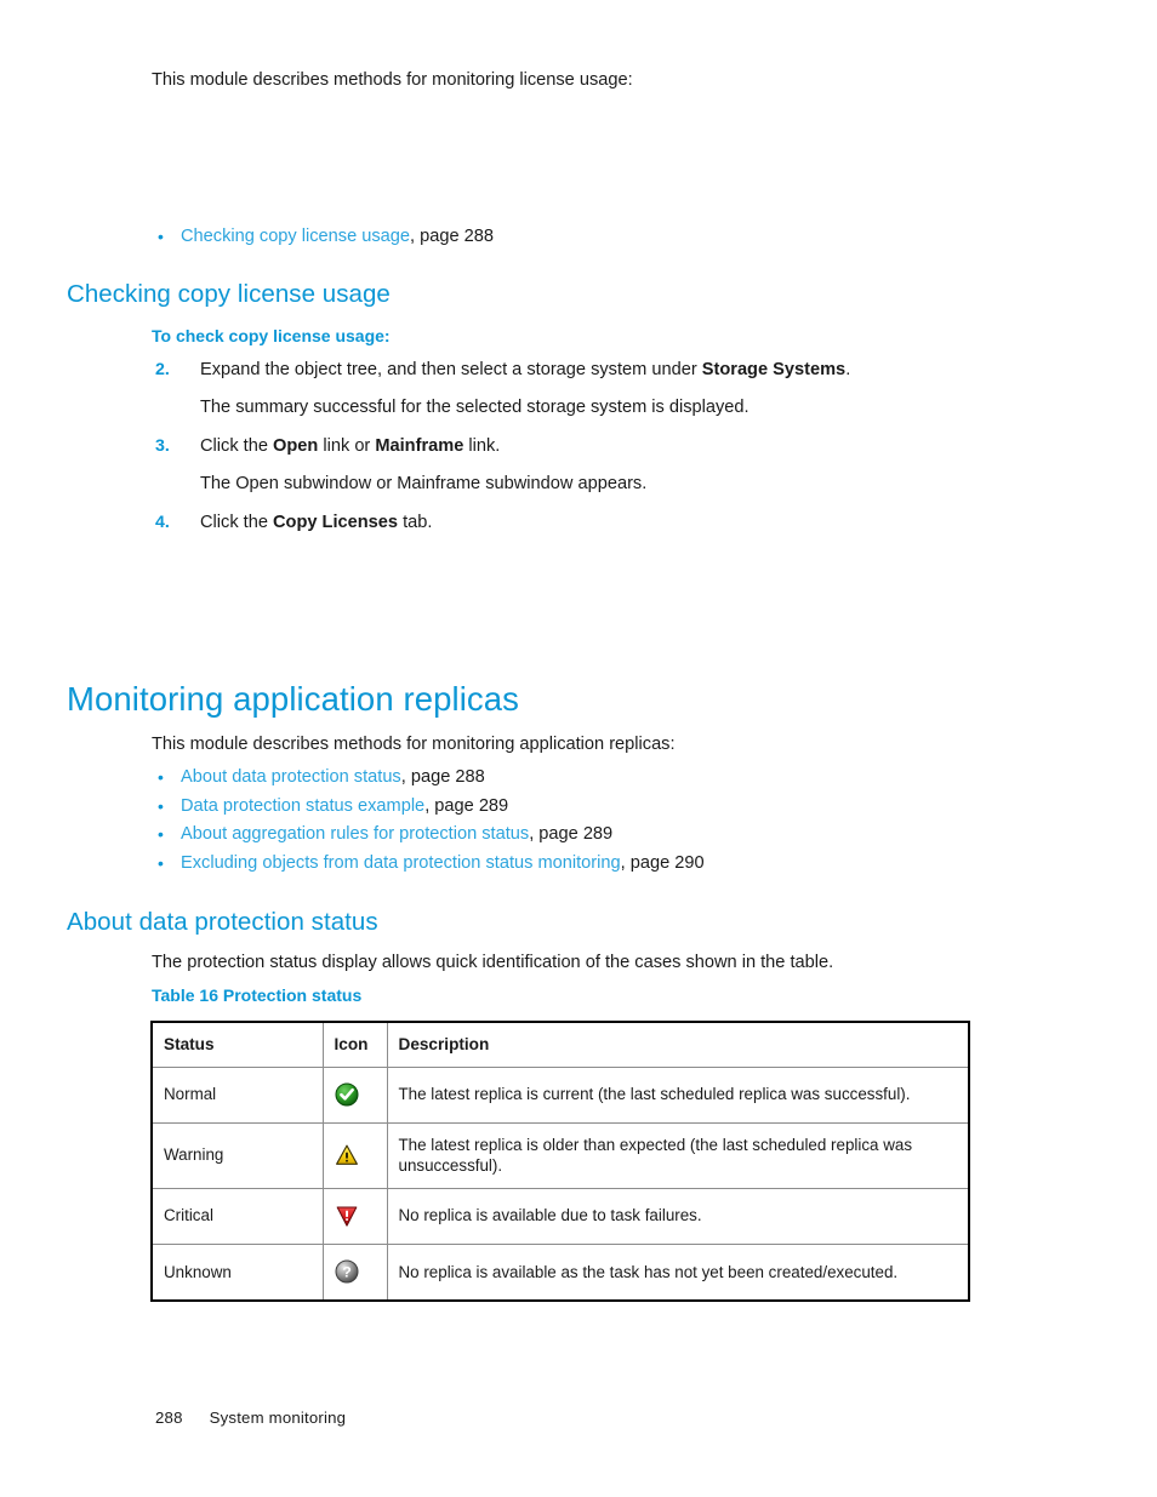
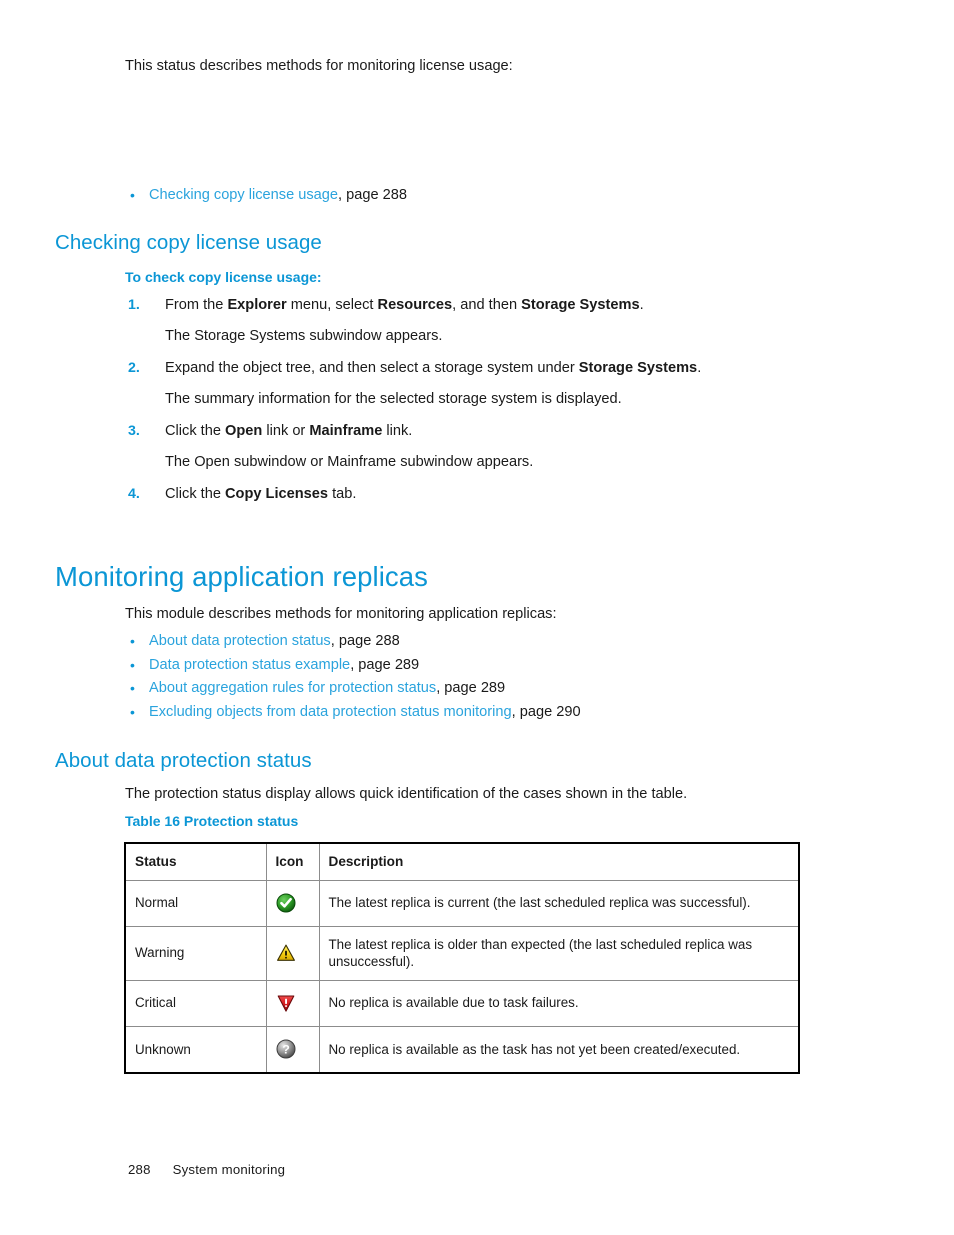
- This module describes methods for monitoring license usage:
+ This status describes methods for monitoring license usage:
  •
  Checking copy license usage, page 288
  Checking copy license usage
  To check copy license usage:
+ 1.
+ From the Explorer menu, select Resources, and then Storage Systems.
+ The Storage Systems subwindow appears.
  2.
  Expand the object tree, and then select a storage system under Storage Systems.
- The summary successful for the selected storage system is displayed.
+ The summary information for the selected storage system is displayed.
  3.
  Click the Open link or Mainframe link.
  The Open subwindow or Mainframe subwindow appears.
  4.
  Click the Copy Licenses tab.
  Monitoring application replicas
  This module describes methods for monitoring application replicas:
  •
  About data protection status, page 288
  •
  Data protection status example, page 289
  •
  About aggregation rules for protection status, page 289
  •
  Excluding objects from data protection status monitoring, page 290
  About data protection status
  The protection status display allows quick identification of the cases shown in the table.
  Table 16 Protection status
  Status	Icon	Description
  Normal		The latest replica is current (the last scheduled replica was successful).
  Warning		The latest replica is older than expected (the last scheduled replica was unsuccessful).
  Critical		No replica is available due to task failures.
  Unknown	?	No replica is available as the task has not yet been created/executed.
  288 System monitoring
